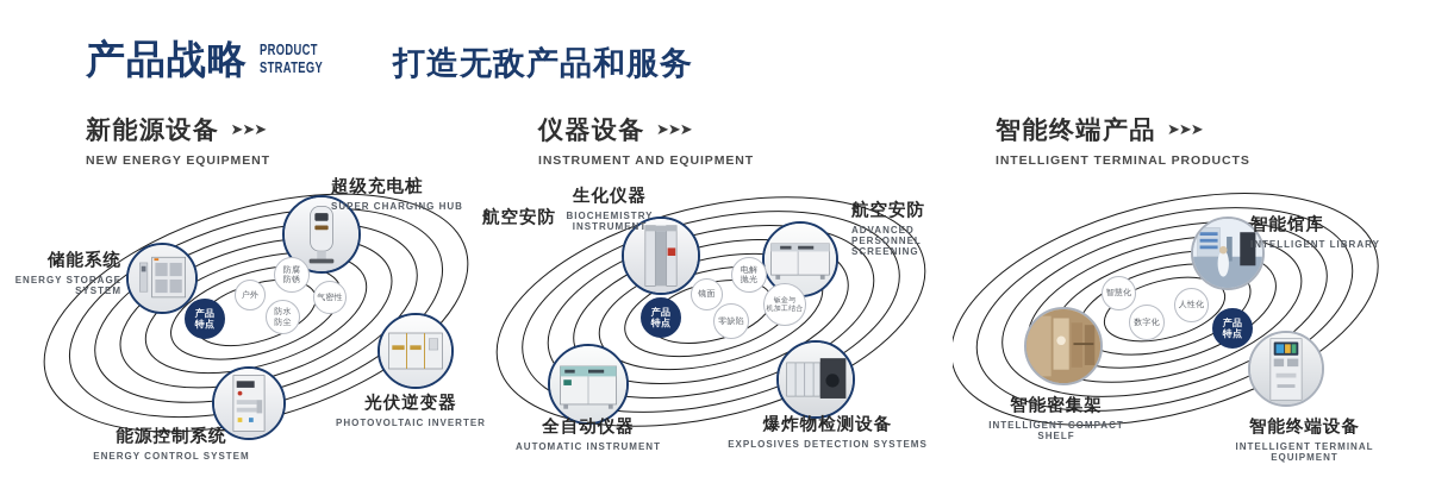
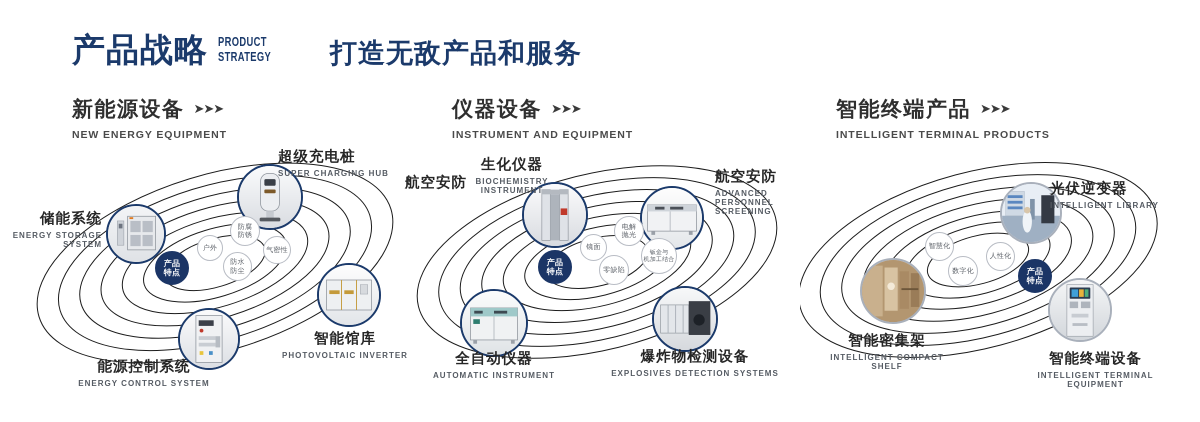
  产品战略
  PRODUCT
  STRATEGY
  打造无敌产品和服务
  新能源设备 ➤➤➤
  NEW ENERGY EQUIPMENT
  仪器设备 ➤➤➤
  INSTRUMENT AND EQUIPMENT
  智能终端产品 ➤➤➤
  INTELLIGENT TERMINAL PRODUCTS
  产品
  特点
  户外
  防腐
  防锈
  防水
  防尘
  气密性
  储能系统
  ENERGY STORAGE
  SYSTEM
  超级充电桩
  SUPER CHARGING HUB
- 光伏逆变器
+ 智能馆库
  PHOTOVOLTAIC INVERTER
  能源控制系统
  ENERGY CONTROL SYSTEM
  产品
  特点
  镜面
  电解
  抛光
  零缺陷
  航空安防
  生化仪器
  BIOCHEMISTRY
  INSTRUMENT
  航空安防
  ADVANCED PERSONNEL
  SCREENING
  全自动仪器
  AUTOMATIC INSTRUMENT
  爆炸物检测设备
  EXPLOSIVES DETECTION SYSTEMS
  智慧化
  数字化
  人性化
  产品
  特点
- 智能馆库
+ 光伏逆变器
  INTELLIGENT LIBRARY
  智能密集架
  INTELLIGENT COMPACT
  SHELF
  智能终端设备
  INTELLIGENT TERMINAL EQUIPMENT
